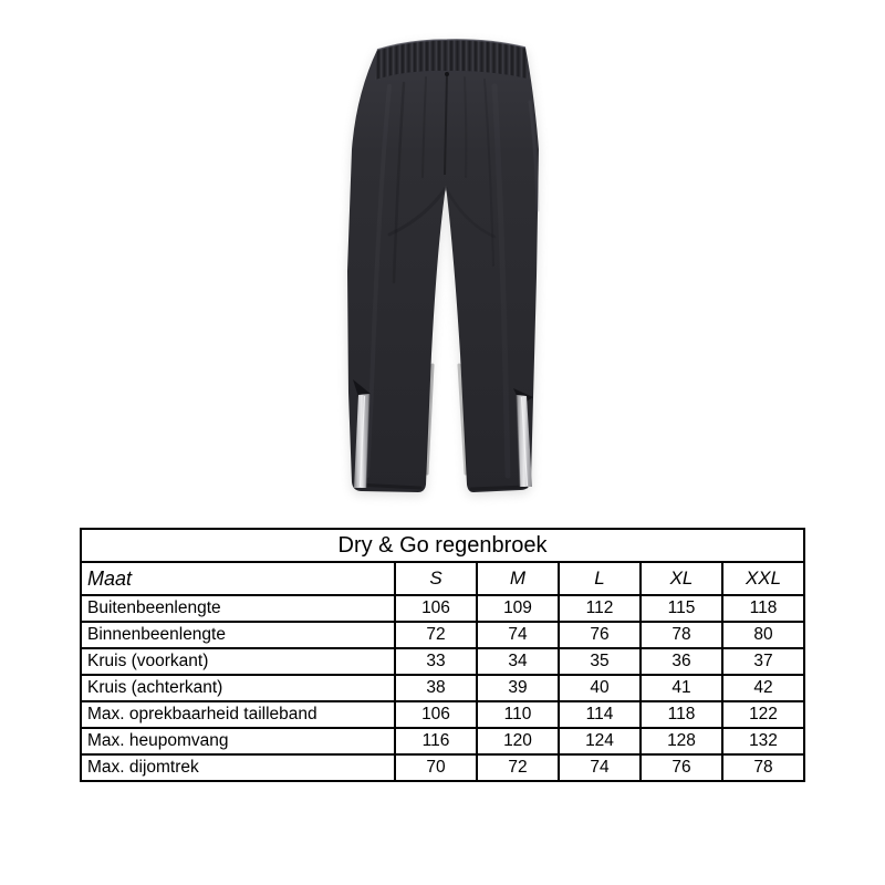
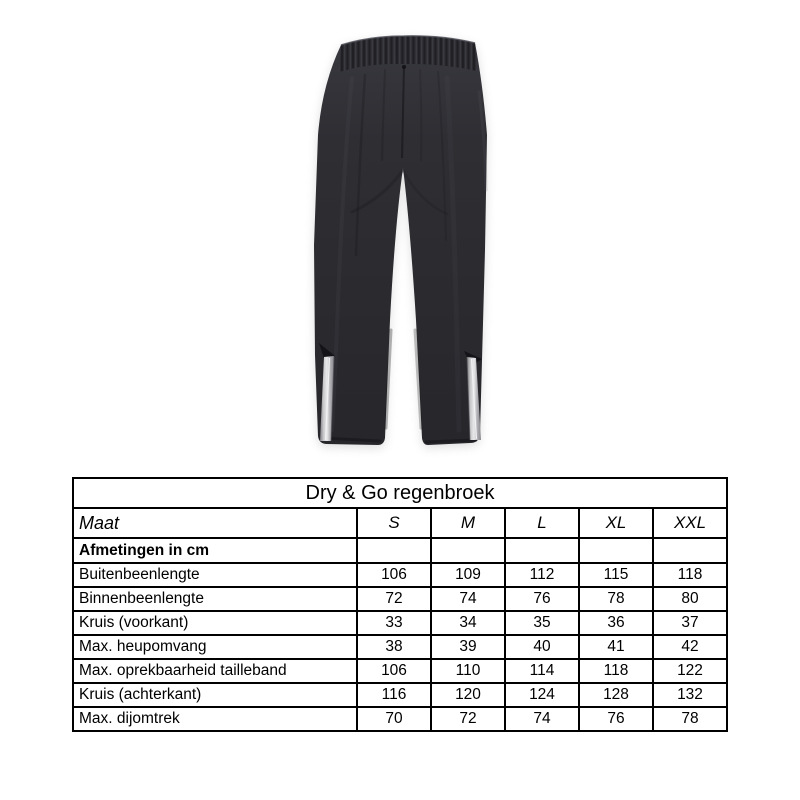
  Dry & Go regenbroek
  Maat	S	M	L	XL	XXL
+ Afmetingen in cm
  Buitenbeenlengte	106	109	112	115	118
  Binnenbeenlengte	72	74	76	78	80
  Kruis (voorkant)	33	34	35	36	37
- Kruis (achterkant)	38	39	40	41	42
+ Max. heupomvang	38	39	40	41	42
  Max. oprekbaarheid tailleband	106	110	114	118	122
- Max. heupomvang	116	120	124	128	132
+ Kruis (achterkant)	116	120	124	128	132
  Max. dijomtrek	70	72	74	76	78
